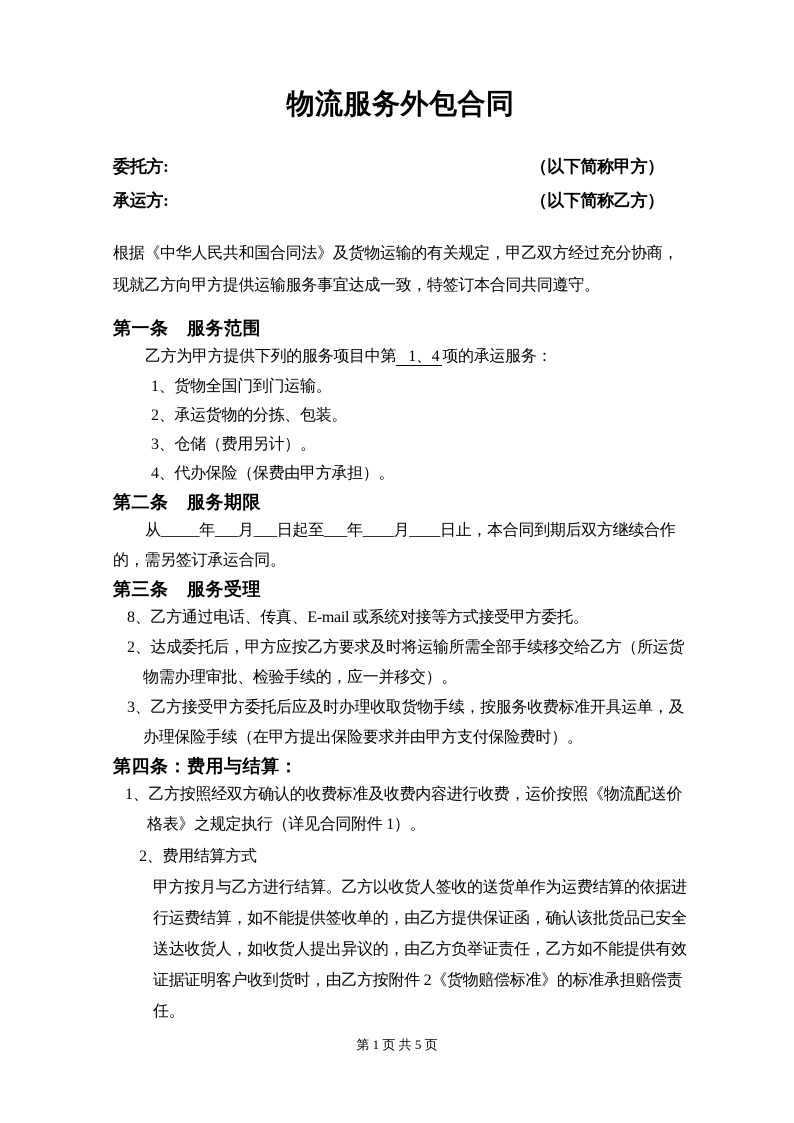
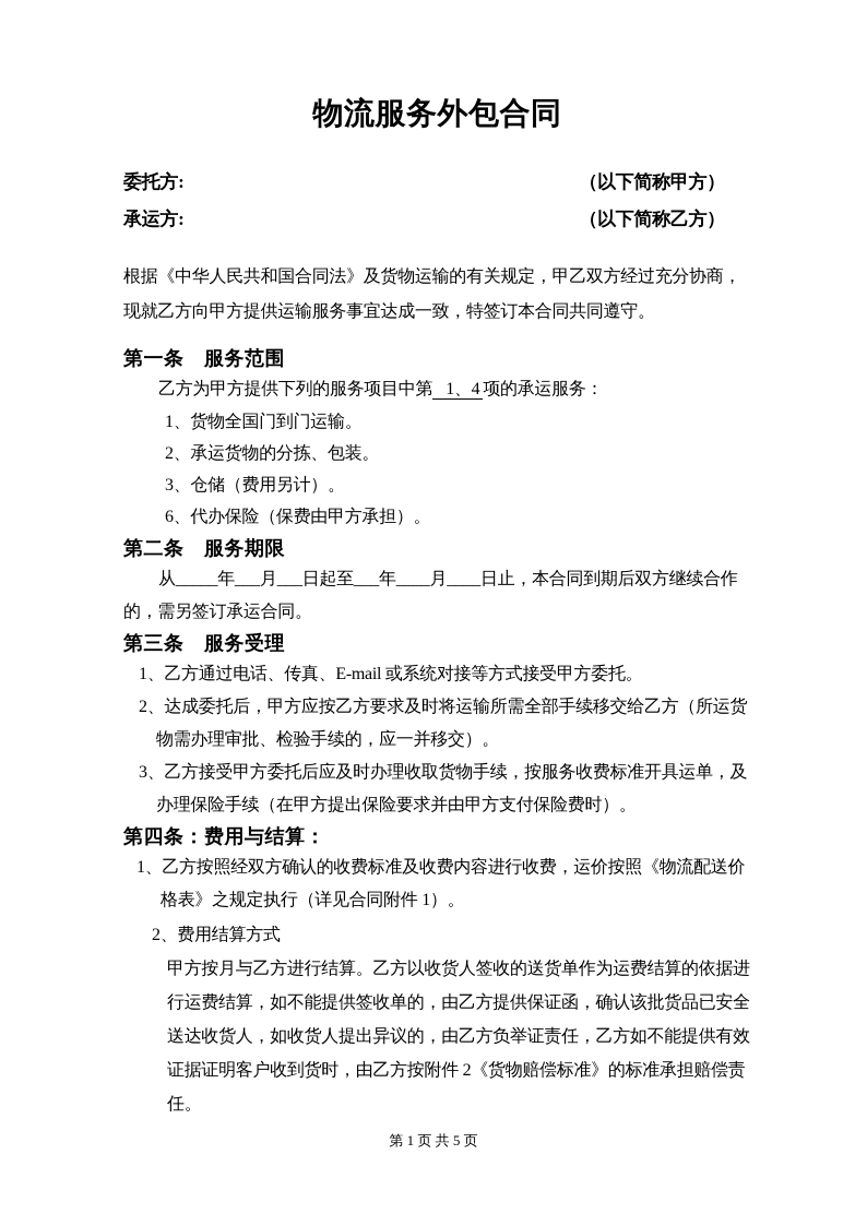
  物流服务外包合同
  委托方:
  （以下简称甲方）
  承运方:
  （以下简称乙方）
  根据《中华人民共和国合同法》及货物运输的有关规定，甲乙双方经过充分协商，现就乙方向甲方提供运输服务事宜达成一致，特签订本合同共同遵守。
  第一条 服务范围
  乙方为甲方提供下列的服务项目中第 1、4 项的承运服务：
  1、货物全国门到门运输。
  2、承运货物的分拣、包装。
  3、仓储（费用另计）。
- 4、代办保险（保费由甲方承担）。
+ 6、代办保险（保费由甲方承担）。
  第二条 服务期限
  从_____年___月___日起至___年____月____日止，本合同到期后双方继续合作的，需另签订承运合同。
  第三条 服务受理
- 8、乙方通过电话、传真、E-mail 或系统对接等方式接受甲方委托。
+ 1、乙方通过电话、传真、E-mail 或系统对接等方式接受甲方委托。
  2、达成委托后，甲方应按乙方要求及时将运输所需全部手续移交给乙方（所运货物需办理审批、检验手续的，应一并移交）。
  3、乙方接受甲方委托后应及时办理收取货物手续，按服务收费标准开具运单，及办理保险手续（在甲方提出保险要求并由甲方支付保险费时）。
  第四条：费用与结算：
  1、乙方按照经双方确认的收费标准及收费内容进行收费，运价按照《物流配送价格表》之规定执行（详见合同附件 1）。
  2、费用结算方式
  甲方按月与乙方进行结算。乙方以收货人签收的送货单作为运费结算的依据进行运费结算，如不能提供签收单的，由乙方提供保证函，确认该批货品已安全送达收货人，如收货人提出异议的，由乙方负举证责任，乙方如不能提供有效证据证明客户收到货时，由乙方按附件 2《货物赔偿标准》的标准承担赔偿责任。
  第 1 页 共 5 页
